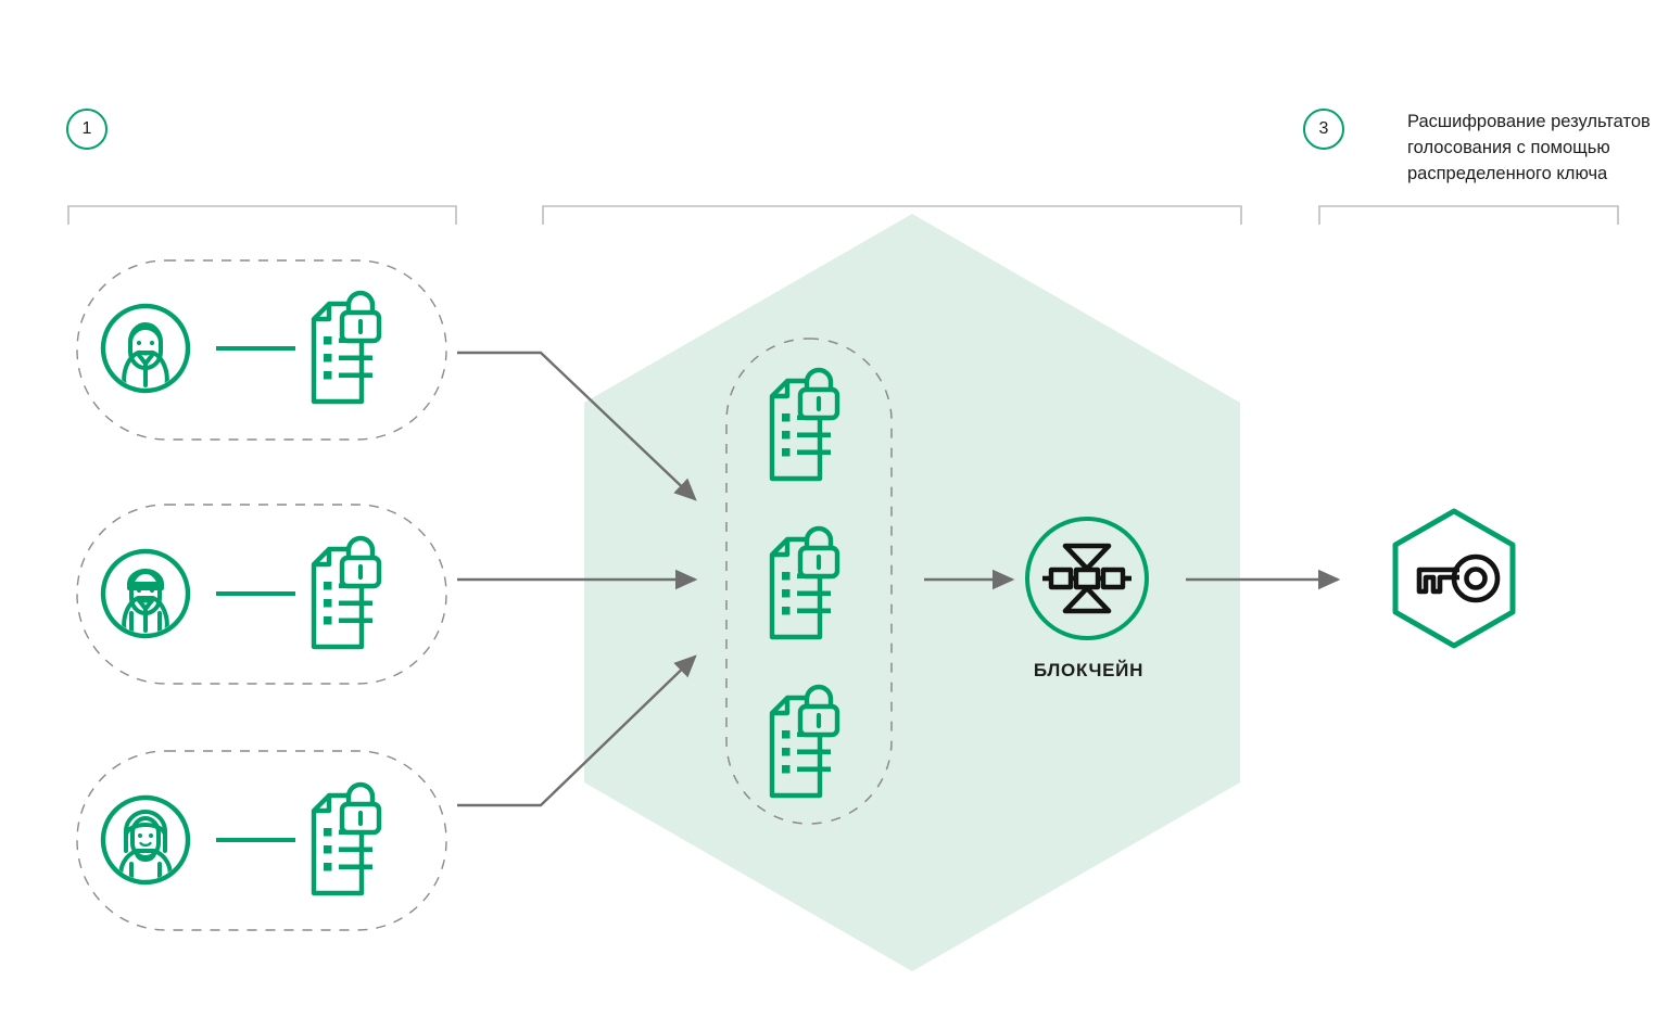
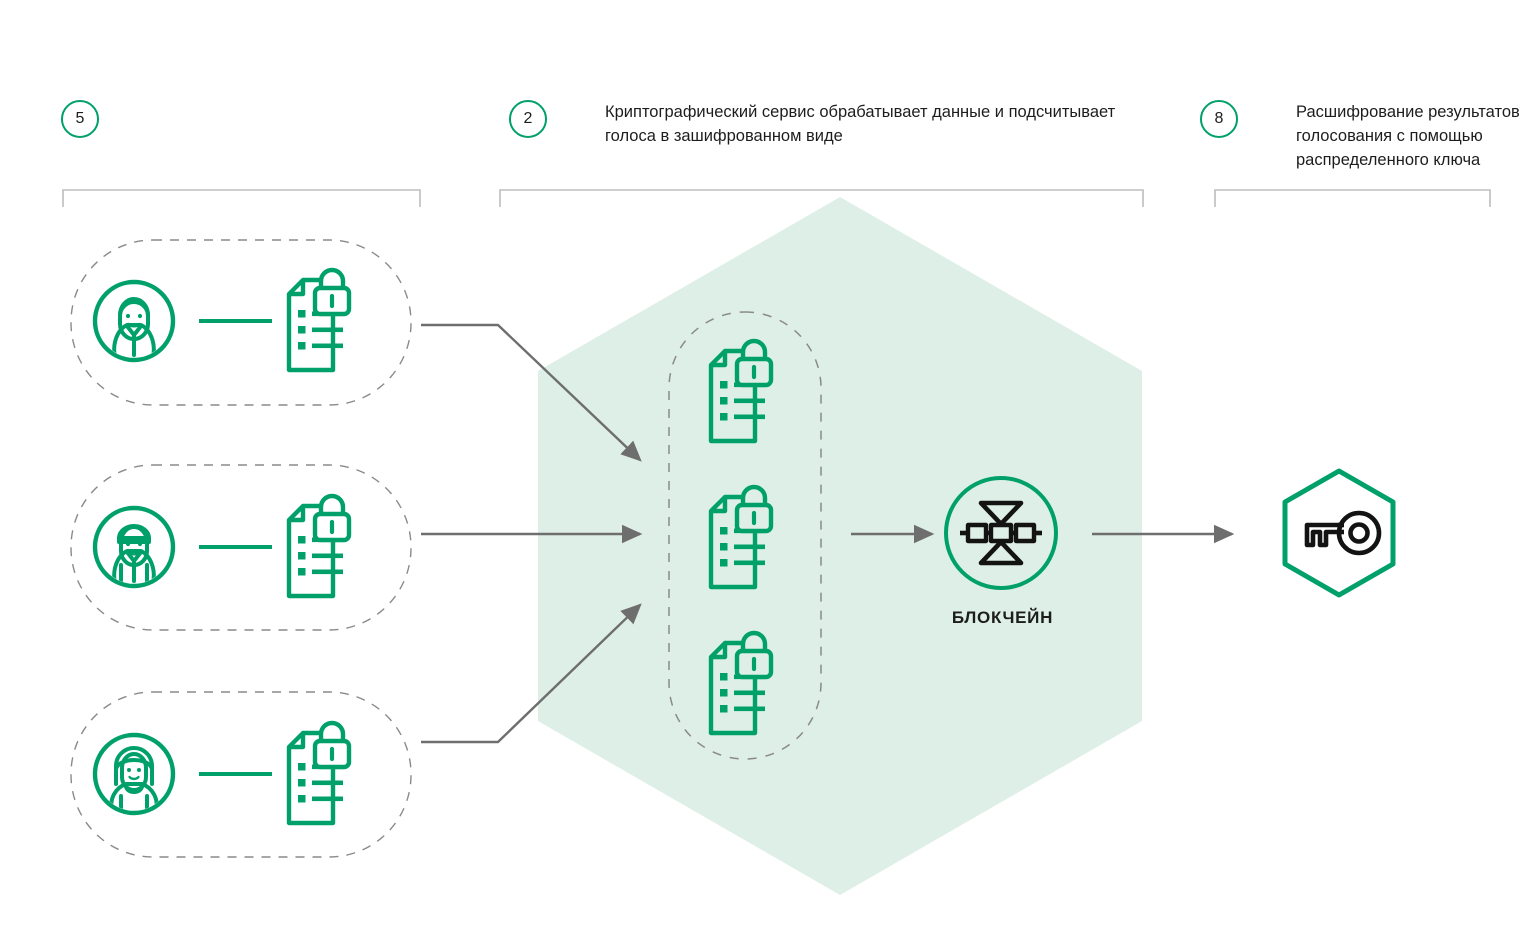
- 1
+ 5
+ 2
+ Криптографический сервис обрабатывает данные и подсчитывает
+ голоса в зашифрованном виде
- 3
+ 8
  Расшифрование результатов
  голосования с помощью
  распределенного ключа
  БЛОКЧЕЙН
